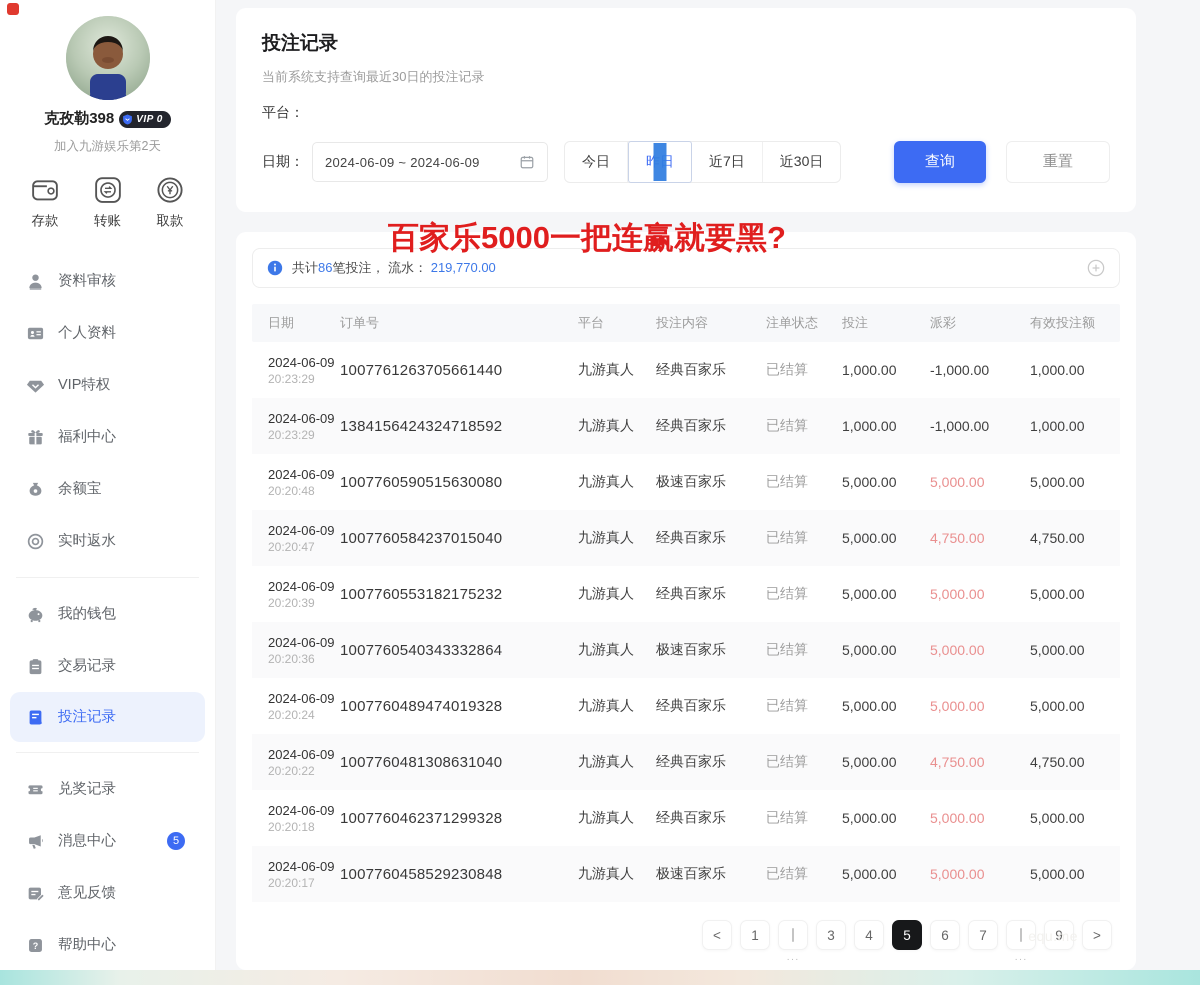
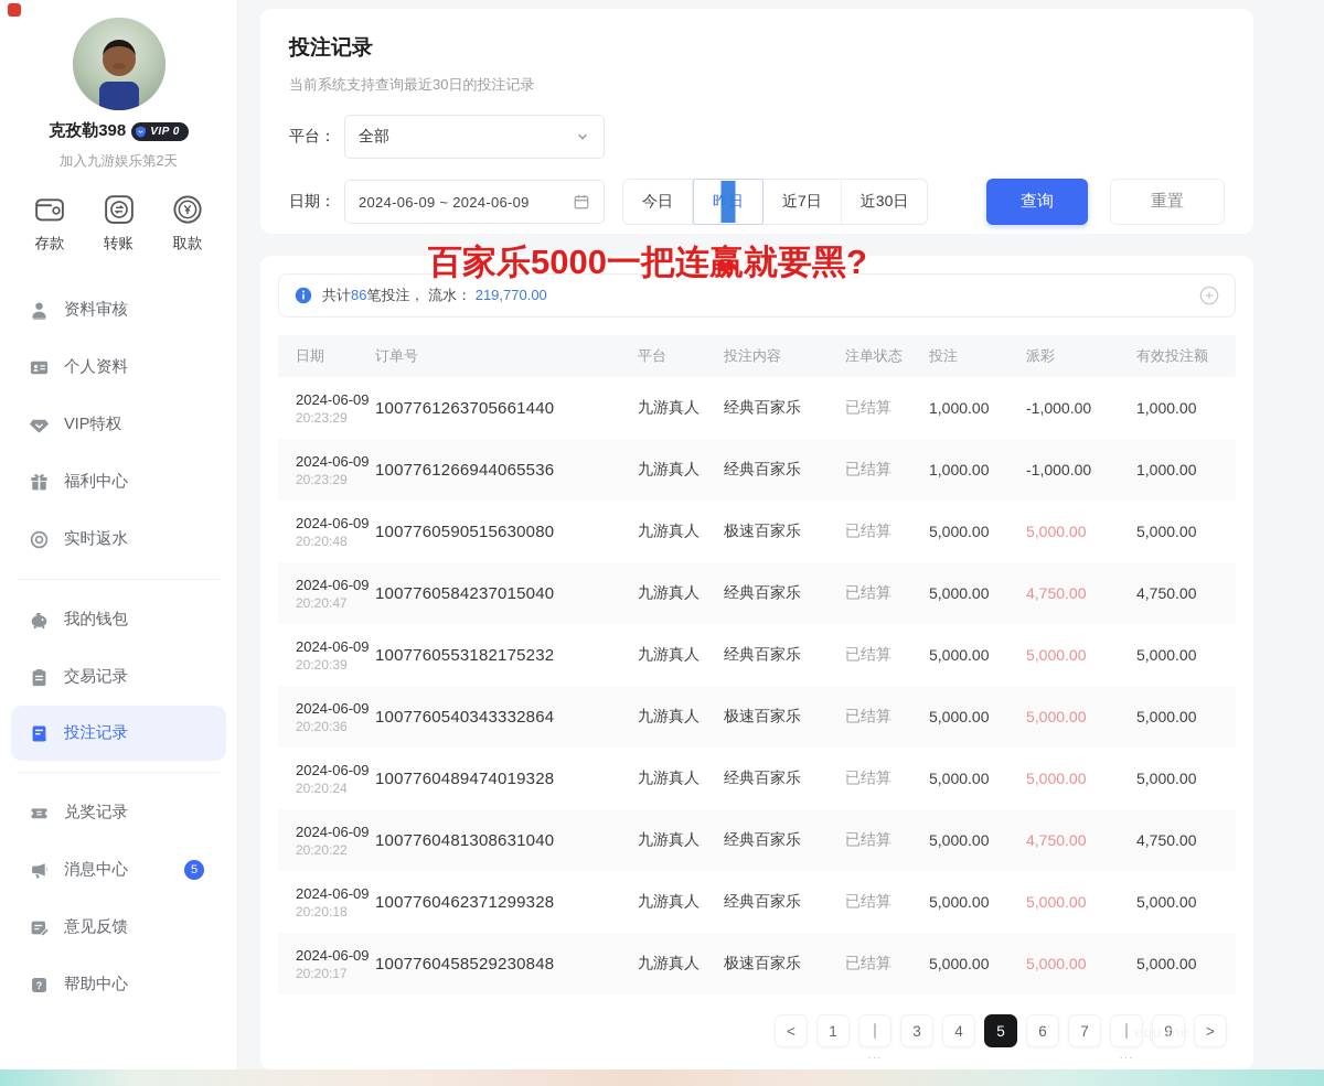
  克孜勒398
  VIP 0
  加入九游娱乐第2天
  存款
  转账
  取款
  资料审核
  个人资料
  VIP特权
  福利中心
- 余额宝
  实时返水
  我的钱包
  交易记录
  投注记录
  兑奖记录
  消息中心
  5
  意见反馈
  ?
  帮助中心
  投注记录
  当前系统支持查询最近30日的投注记录
  平台：
+ 全部
  日期：
  2024-06-09 ~ 2024-06-09
  今日
  昨日
  近7日
  近30日
  查询
  重置
  共计86笔投注， 流水： 219,770.00
  日期
  订单号
  平台
  投注内容
  注单状态
  投注
  派彩
  有效投注额
  2024-06-09
  20:23:29
  1007761263705661440
  九游真人
  经典百家乐
  已结算
  1,000.00
  -1,000.00
  1,000.00
  2024-06-09
  20:23:29
- 1384156424324718592
+ 1007761266944065536
  九游真人
  经典百家乐
  已结算
  1,000.00
  -1,000.00
  1,000.00
  2024-06-09
  20:20:48
  1007760590515630080
  九游真人
  极速百家乐
  已结算
  5,000.00
  5,000.00
  5,000.00
  2024-06-09
  20:20:47
  1007760584237015040
  九游真人
  经典百家乐
  已结算
  5,000.00
  4,750.00
  4,750.00
  2024-06-09
  20:20:39
  1007760553182175232
  九游真人
  经典百家乐
  已结算
  5,000.00
  5,000.00
  5,000.00
  2024-06-09
  20:20:36
  1007760540343332864
  九游真人
  极速百家乐
  已结算
  5,000.00
  5,000.00
  5,000.00
  2024-06-09
  20:20:24
  1007760489474019328
  九游真人
  经典百家乐
  已结算
  5,000.00
  5,000.00
  5,000.00
  2024-06-09
  20:20:22
  1007760481308631040
  九游真人
  经典百家乐
  已结算
  5,000.00
  4,750.00
  4,750.00
  2024-06-09
  20:20:18
  1007760462371299328
  九游真人
  经典百家乐
  已结算
  5,000.00
  5,000.00
  5,000.00
  2024-06-09
  20:20:17
  1007760458529230848
  九游真人
  极速百家乐
  已结算
  5,000.00
  5,000.00
  5,000.00
  <
  1
  3
  4
  5
  6
  7
  9
  >
  equ.me
  百家乐5000一把连赢就要黑?
